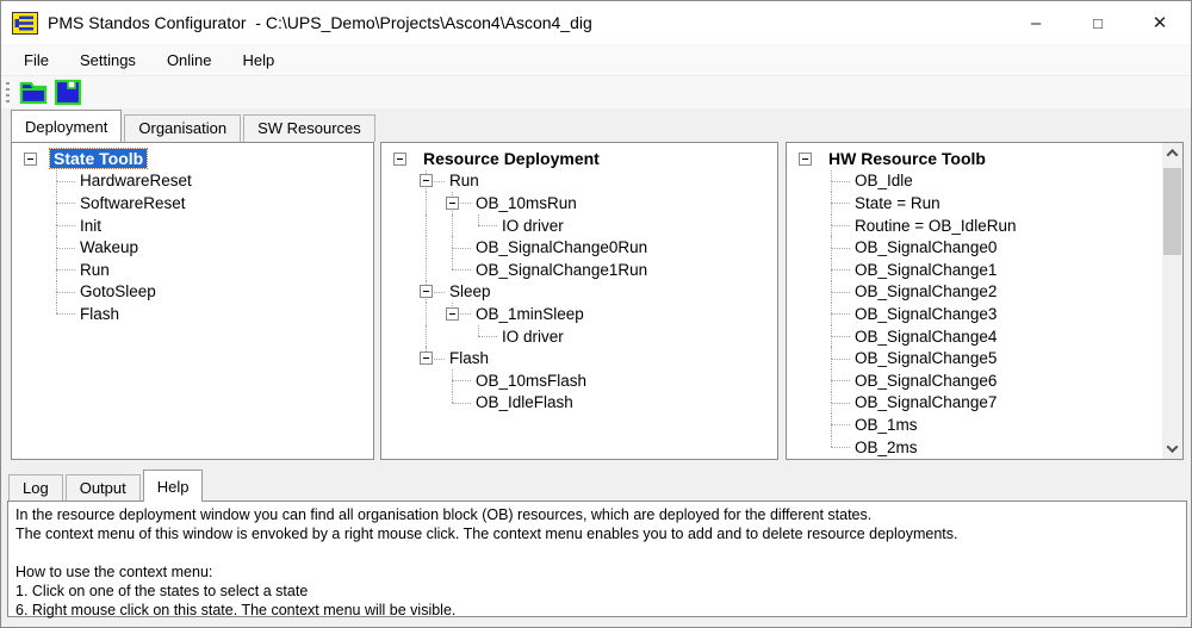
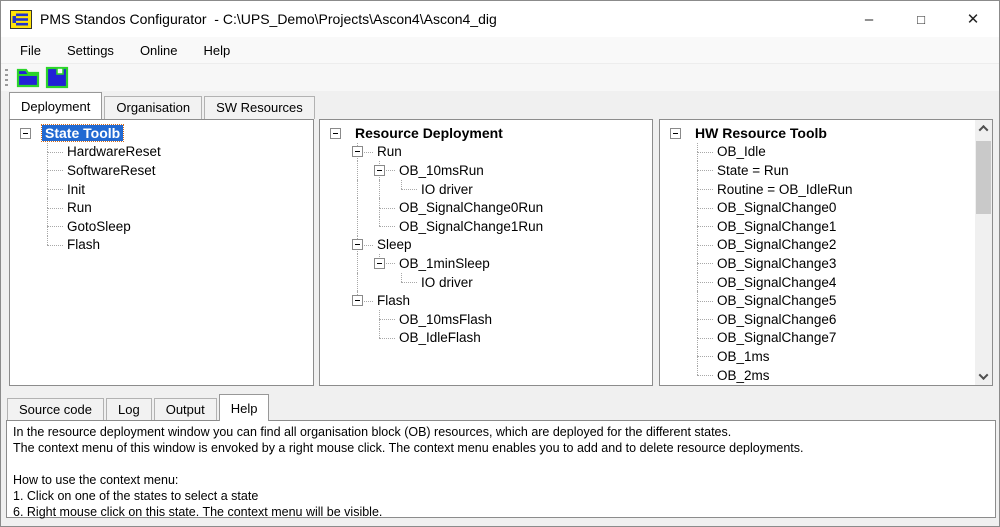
  PMS Standos Configurator - C:\UPS_Demo\Projects\Ascon4\Ascon4_dig
  –
  □
  ✕
  File
  Settings
  Online
  Help
  Deployment
  Organisation
  SW Resources
  State Toolb
  HardwareReset
  SoftwareReset
  Init
- Wakeup
  Run
  GotoSleep
  Flash
  Resource Deployment
  Run
  OB_10msRun
  IO driver
  OB_SignalChange0Run
  OB_SignalChange1Run
  Sleep
  OB_1minSleep
  IO driver
  Flash
  OB_10msFlash
  OB_IdleFlash
  HW Resource Toolb
  OB_Idle
  State = Run
  Routine = OB_IdleRun
  OB_SignalChange0
  OB_SignalChange1
  OB_SignalChange2
  OB_SignalChange3
  OB_SignalChange4
  OB_SignalChange5
  OB_SignalChange6
  OB_SignalChange7
  OB_1ms
  OB_2ms
+ Source code
  Log
  Output
  Help
  In the resource deployment window you can find all organisation block (OB) resources, which are deployed for the different states.
  The context menu of this window is envoked by a right mouse click. The context menu enables you to add and to delete resource deployments.
  How to use the context menu:
  1. Click on one of the states to select a state
  6. Right mouse click on this state. The context menu will be visible.
